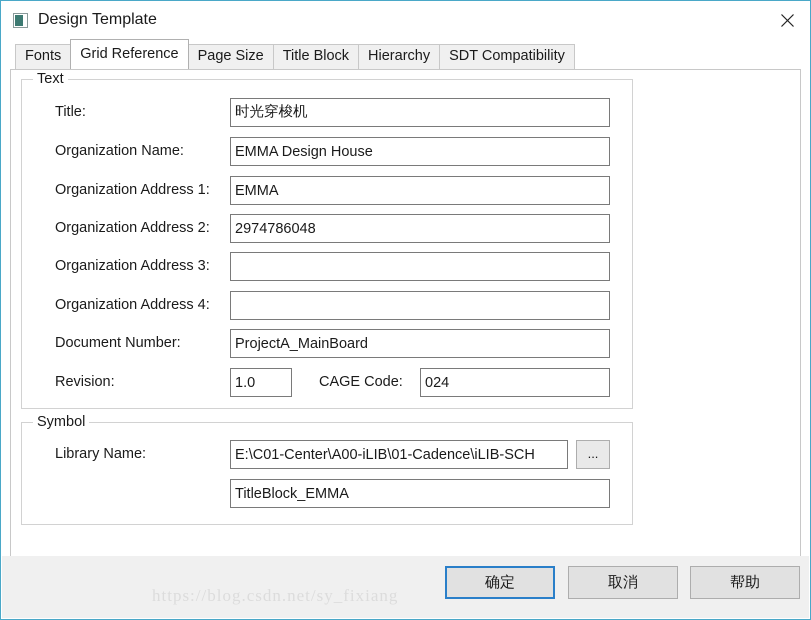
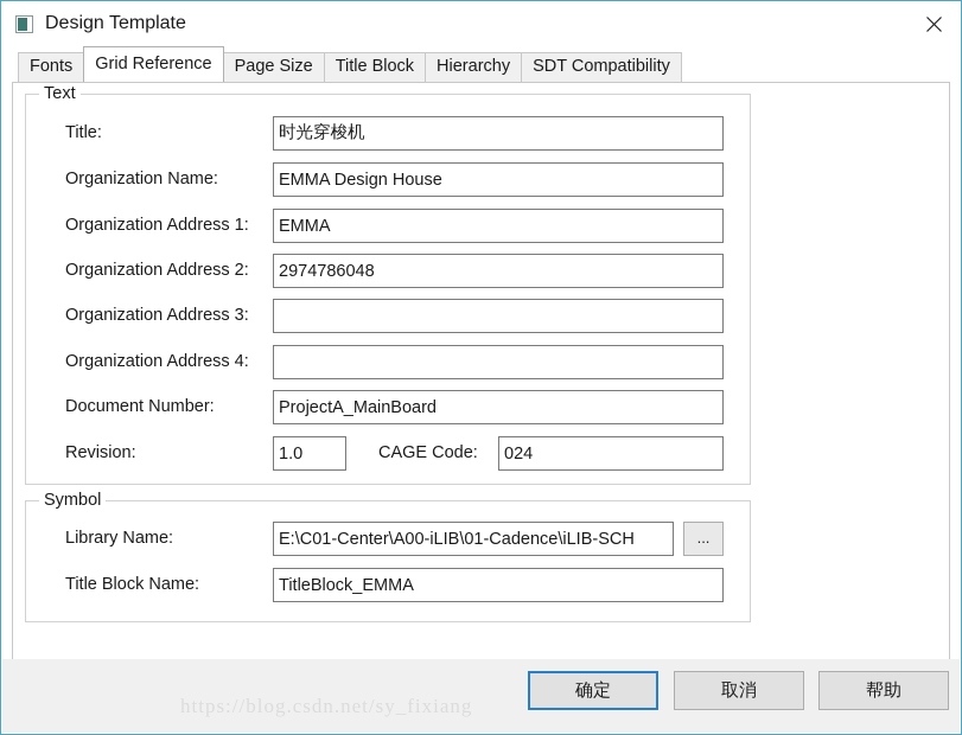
  Design Template
  Fonts
  Grid Reference
  Page Size
  Title Block
  Hierarchy
  SDT Compatibility
  Text
  Title:
  时光穿梭机
  Organization Name:
  EMMA Design House
  Organization Address 1:
  EMMA
  Organization Address 2:
  2974786048
  Organization Address 3:
  Organization Address 4:
  Document Number:
  ProjectA_MainBoard
  Revision:
  1.0
  CAGE Code:
  024
  Symbol
  Library Name:
  E:\C01-Center\A00-iLIB\01-Cadence\iLIB-SCH
  ...
+ Title Block Name:
  TitleBlock_EMMA
  确定
  取消
  帮助
